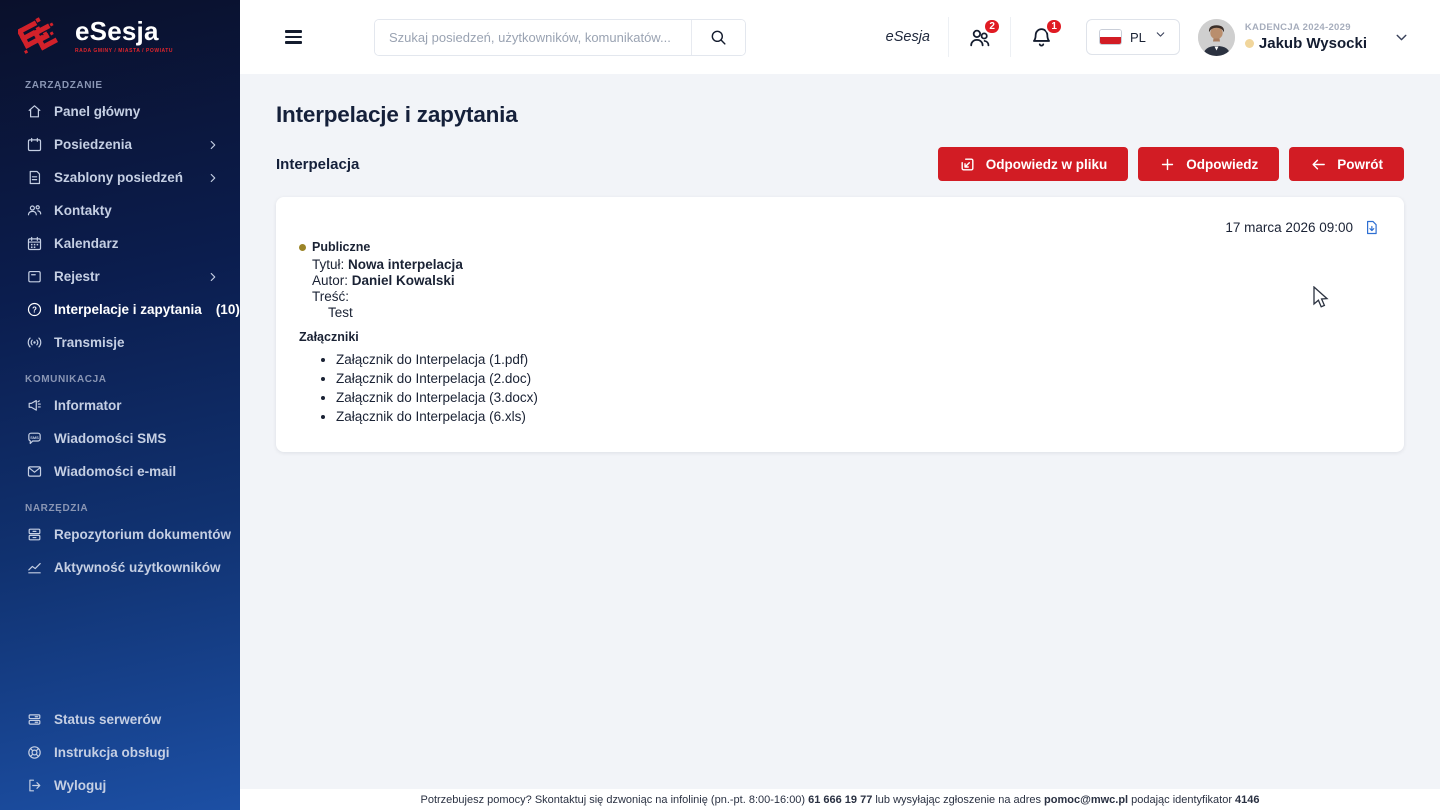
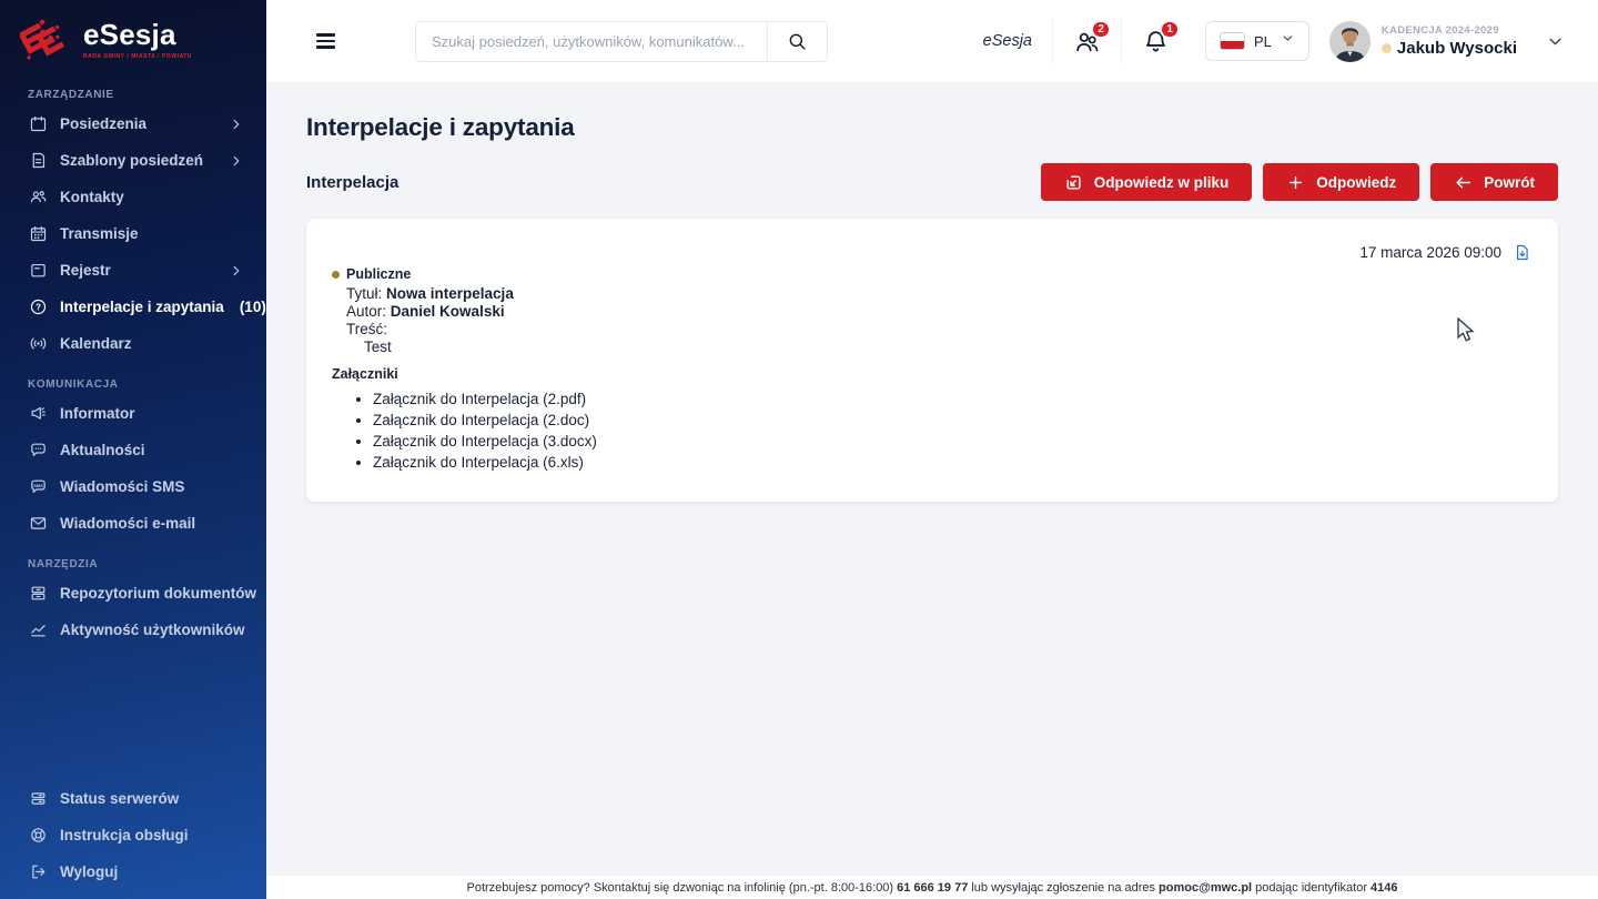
  eSesja
  ZARZĄDZANIE
- Panel główny
  Posiedzenia
  Szablony posiedzeń
  Kontakty
- Kalendarz
+ Transmisje
  Rejestr
  ?
  Interpelacje i zapytania
  (10)
- Transmisje
+ Kalendarz
  KOMUNIKACJA
  Informator
+ Aktualności
  Wiadomości SMS
  Wiadomości e-mail
  NARZĘDZIA
  Repozytorium dokumentów
  Aktywność użytkowników
  Status serwerów
  Instrukcja obsługi
  Wyloguj
  Szukaj posiedzeń, użytkowników, komunikatów...
  eSesja
  2
  1
  PL
  KADENCJA 2024-2029
  Jakub Wysocki
  Interpelacje i zapytania
  Interpelacja
  Odpowiedz w pliku
  Odpowiedz
  Powrót
  17 marca 2026 09:00
  Publiczne
  Tytuł: Nowa interpelacja
  Autor: Daniel Kowalski
  Treść:
  Test
  Załączniki
- Załącznik do Interpelacja (1.pdf)
+ Załącznik do Interpelacja (2.pdf)
  Załącznik do Interpelacja (2.doc)
  Załącznik do Interpelacja (3.docx)
  Załącznik do Interpelacja (6.xls)
  Potrzebujesz pomocy? Skontaktuj się dzwoniąc na infolinię (pn.-pt. 8:00-16:00)
  61 666 19 77
  lub wysyłając zgłoszenie na adres
  pomoc@mwc.pl
  podając identyfikator
  4146
